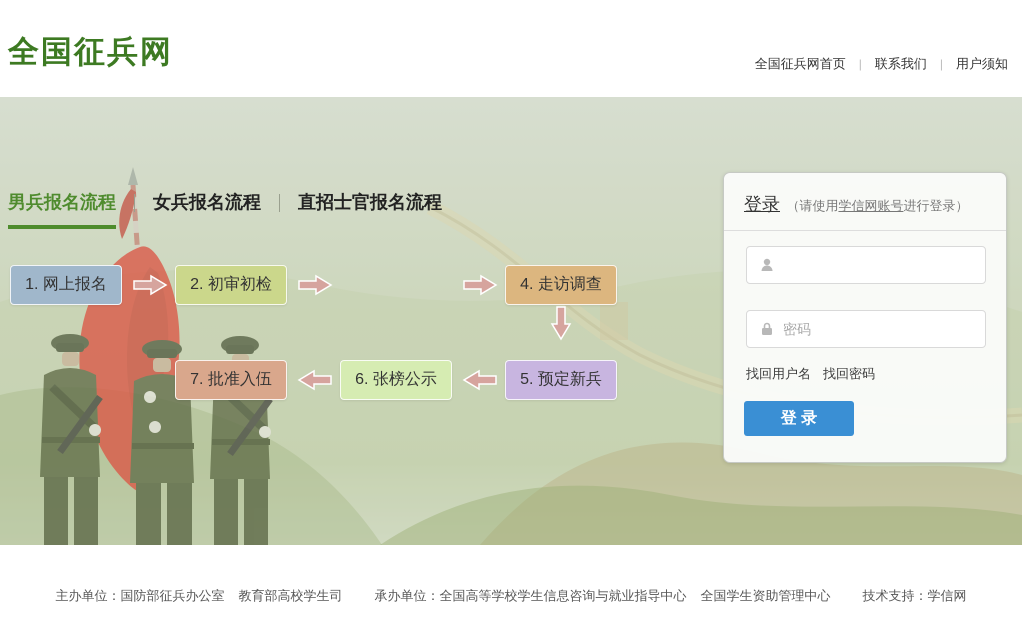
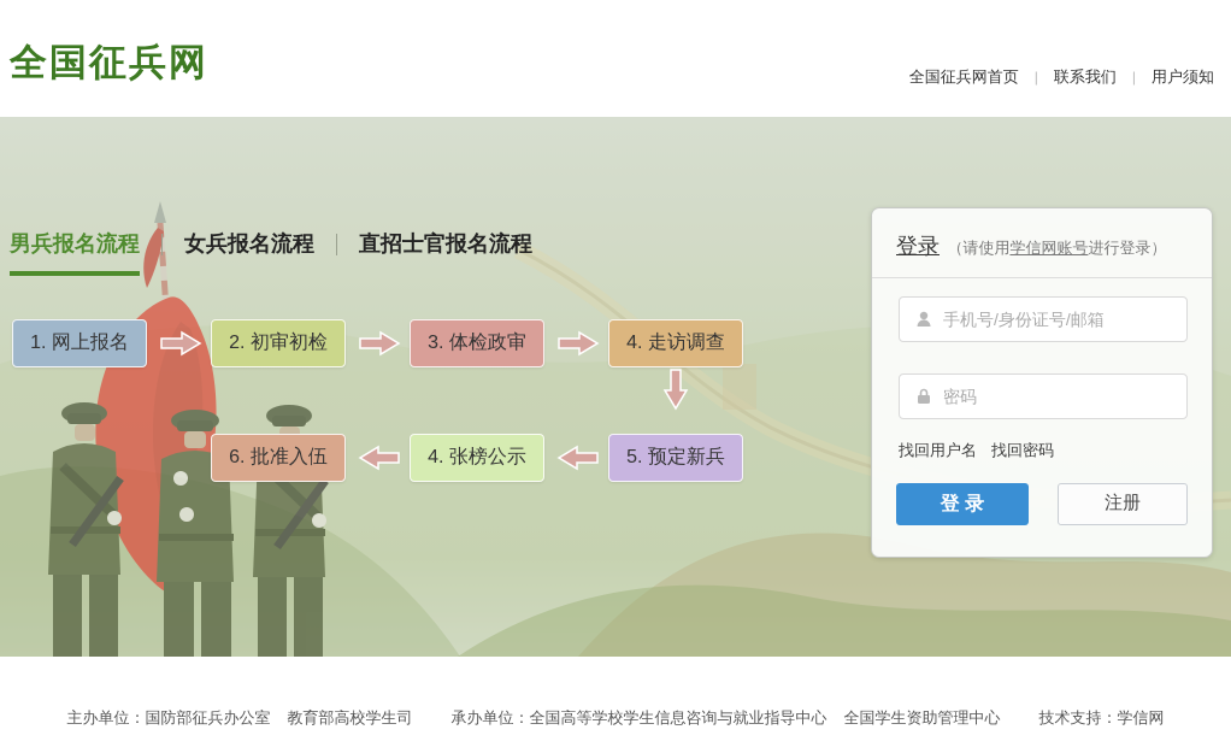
  全国征兵网
  全国征兵网首页
  |
  联系我们
  |
  用户须知
  男兵报名流程
  女兵报名流程
  直招士官报名流程
  1. 网上报名
  2. 初审初检
+ 3. 体检政审
  4. 走访调查
  5. 预定新兵
- 6. 张榜公示
+ 4. 张榜公示
- 7. 批准入伍
+ 6. 批准入伍
  登录 （请使用学信网账号进行登录）
+ 手机号/身份证号/邮箱
  密码
  找回用户名
  找回密码
  登 录
+ 注册
  主办单位：国防部征兵办公室
  教育部高校学生司
  承办单位：全国高等学校学生信息咨询与就业指导中心
  全国学生资助管理中心
  技术支持：学信网
